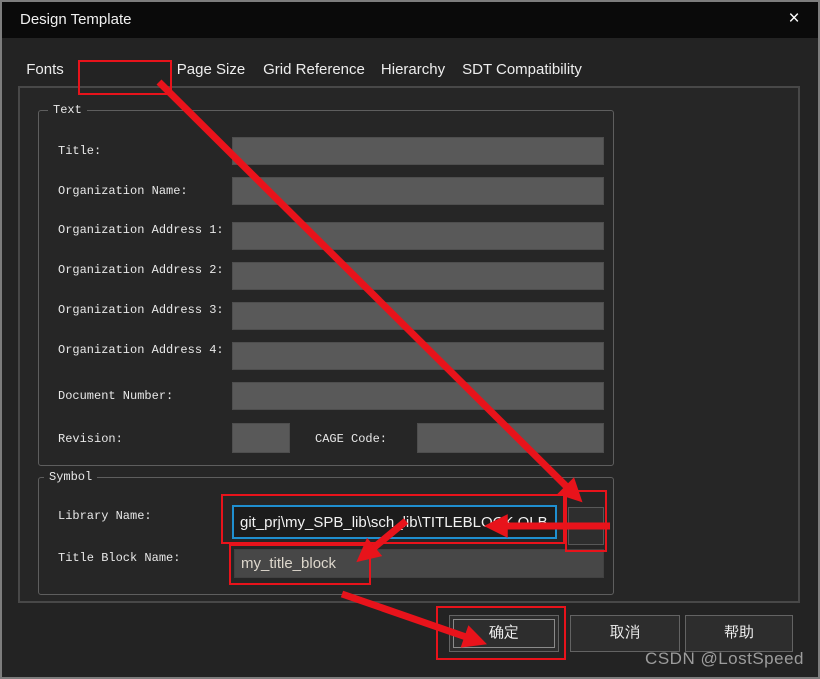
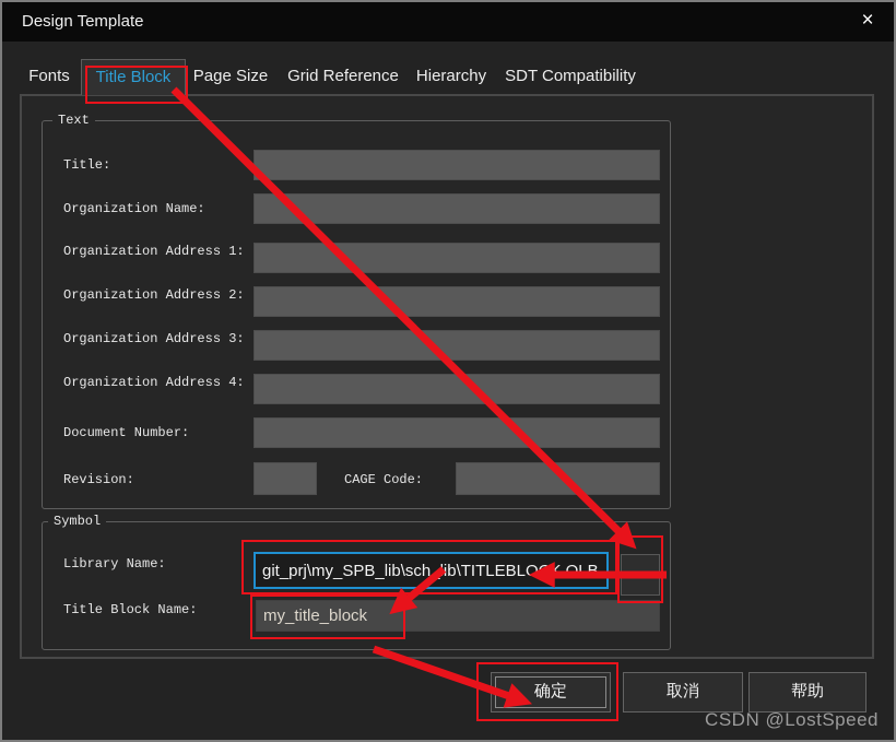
  Design Template
  ×
  Fonts
+ Title Block
  Page Size
  Grid Reference
  Hierarchy
  SDT Compatibility
  Text
  Title:
  Organization Name:
  Organization Address 1:
  Organization Address 2:
  Organization Address 3:
  Organization Address 4:
  Document Number:
  Revision:
  CAGE Code:
  Symbol
  Library Name:
  git_prj\my_SPB_lib\sch_ib\TITLEBLOCK.OLB
  Title Block Name:
  my_title_block
  确定
  取消
  帮助
  CSDN @LostSpeed
